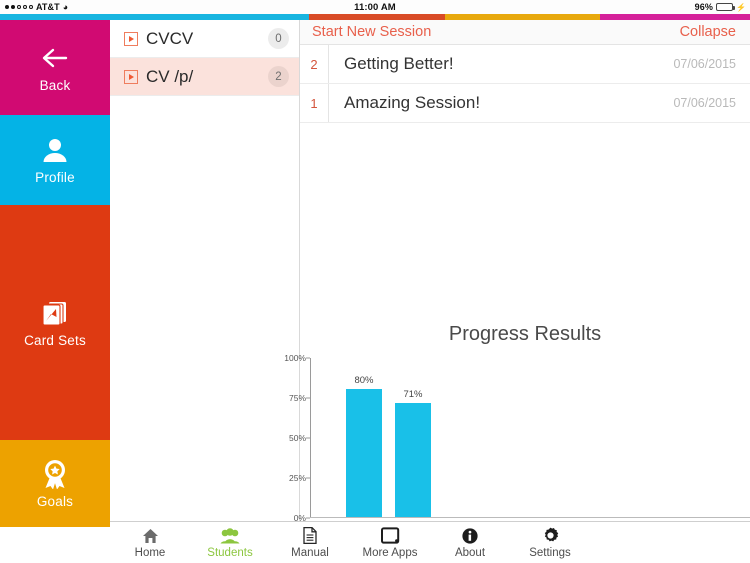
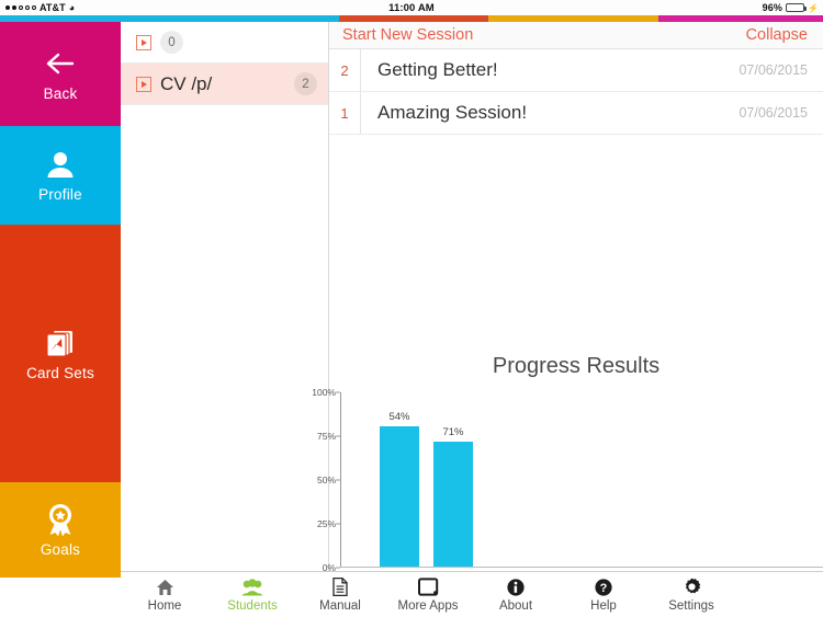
  AT&T
  ◕
  11:00 AM
  96%
  ⚡
  Back
  Profile
  Card Sets
  Goals
- CVCV
  0
  CV /p/
  2
  Start New Session
  Collapse
  2
  Getting Better!
  07/06/2015
  1
  Amazing Session!
  07/06/2015
  Progress Results
  0%
  25%
  50%
  75%
  100%
- 80%
+ 54%
  71%
  Home
  Students
  Manual
  More Apps
  About
+ ?
+ Help
  Settings
